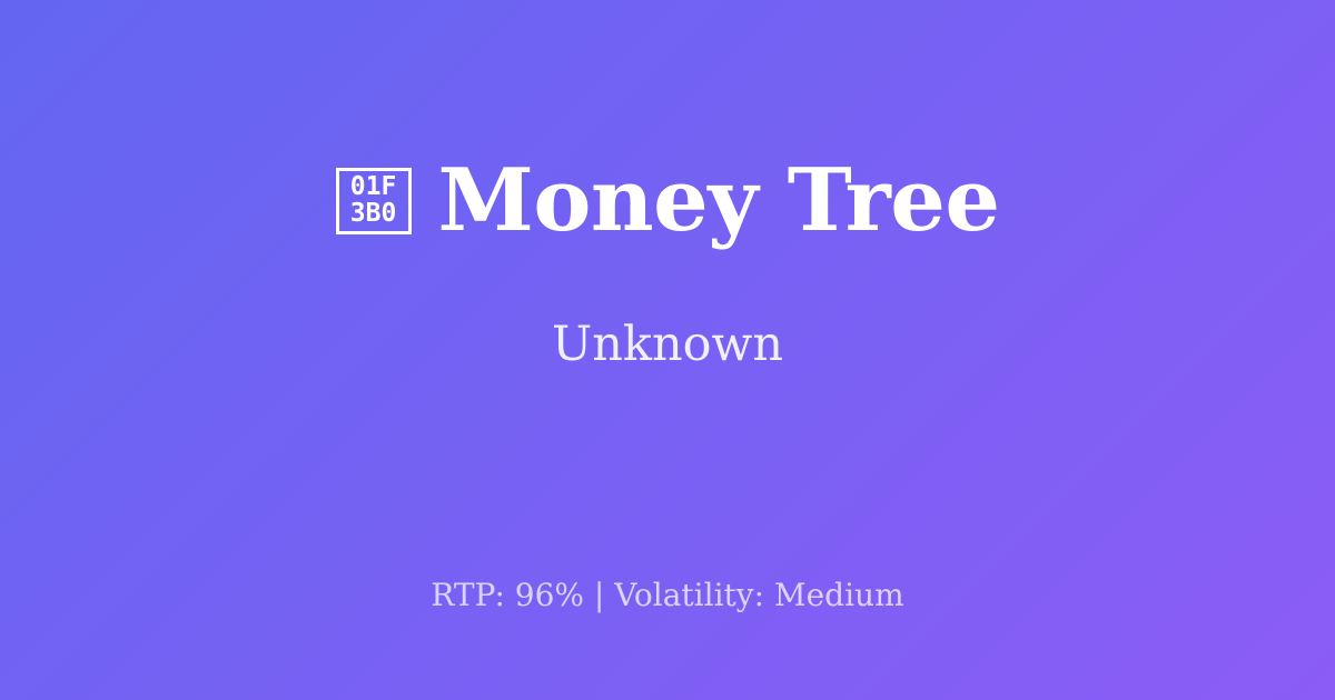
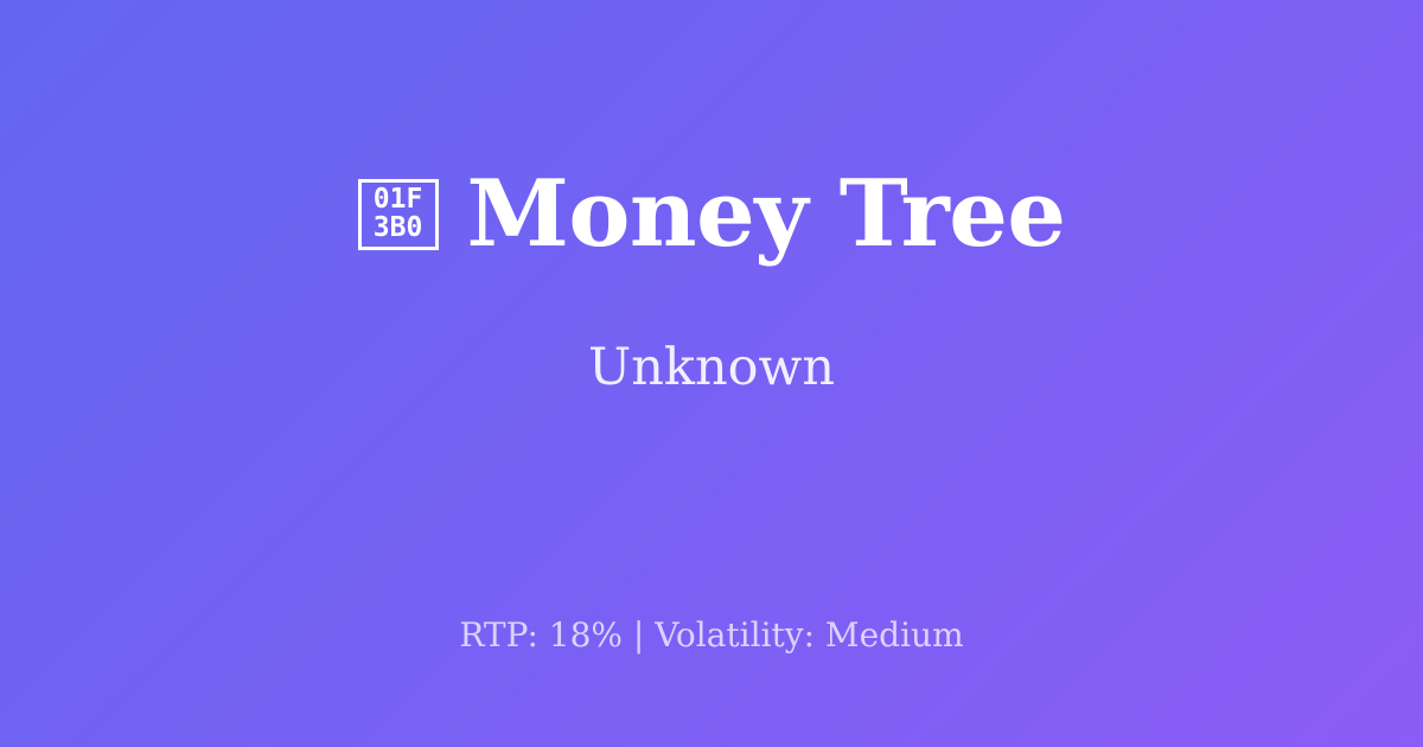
  01F
  3B0
  Money Tree
  Unknown
- RTP: 96% | Volatility: Medium
+ RTP: 18% | Volatility: Medium
